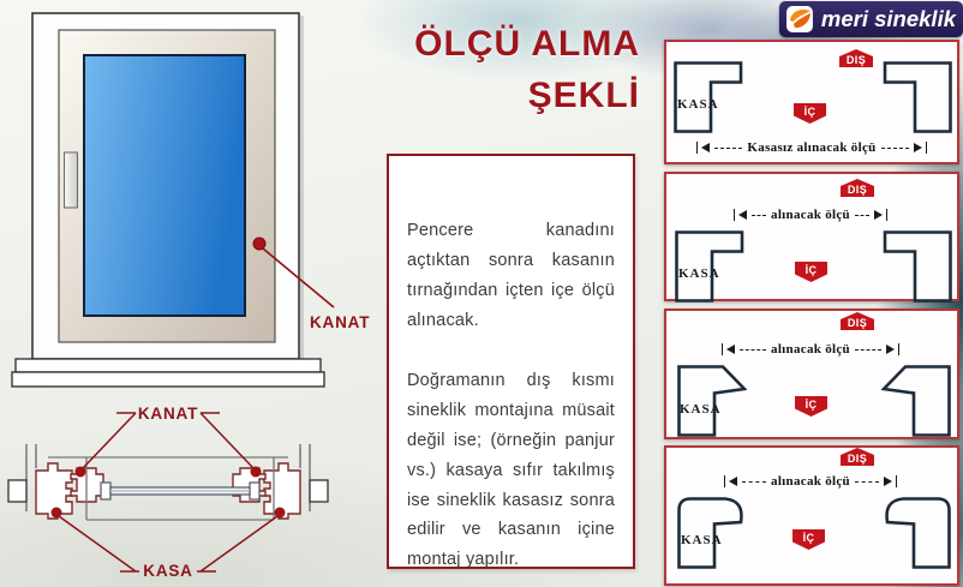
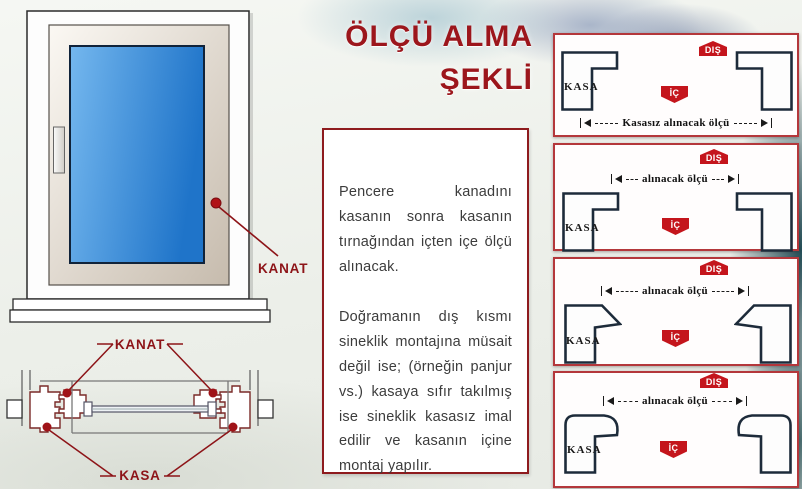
  KANAT
  KANAT
  KASA
  ÖLÇÜ ALMA
  ŞEKLİ
- Pencere kanadını açtıktan sonra kasanın tırnağından içten içe ölçü alınacak.
+ Pencere kanadını kasanın sonra kasanın tırnağından içten içe ölçü alınacak.
- Doğramanın dış kısmı sineklik montajına müsait değil ise; (örneğin panjur vs.) kasaya sıfır takılmış ise sineklik kasasız sonra edilir ve kasanın içine montaj yapılır.
+ Doğramanın dış kısmı sineklik montajına müsait değil ise; (örneğin panjur vs.) kasaya sıfır takılmış ise sineklik kasasız imal edilir ve kasanın içine montaj yapılır.
- meri sineklik
  DIŞ
  KASA
  İÇ
  Kasasız alınacak ölçü
  DIŞ
  alınacak ölçü
  KASA
  İÇ
  DIŞ
  alınacak ölçü
  KASA
  İÇ
  DIŞ
  alınacak ölçü
  KASA
  İÇ
